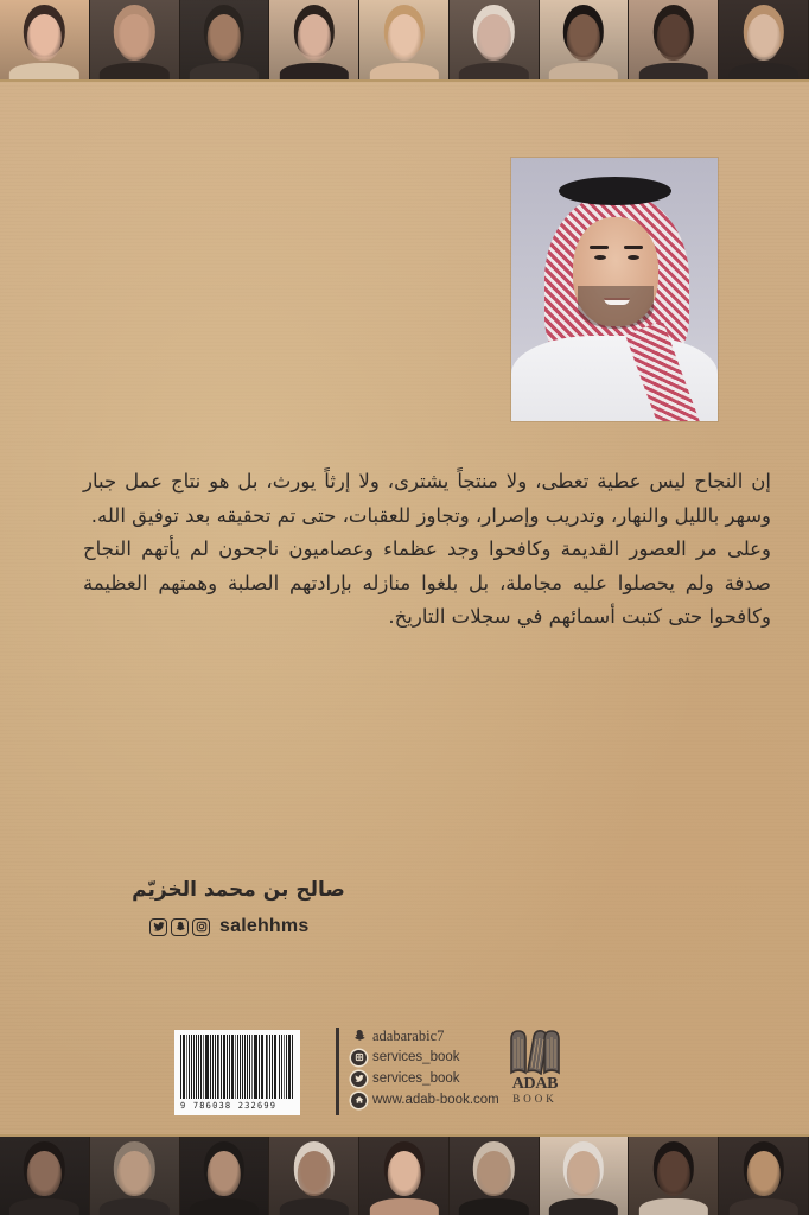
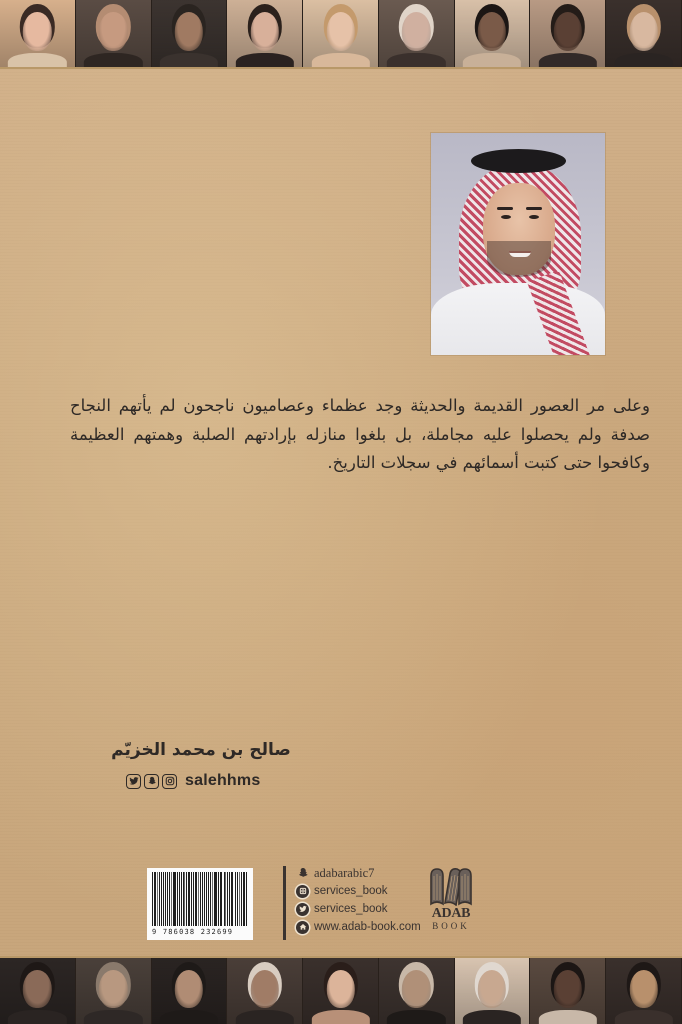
- إن النجاح ليس عطية تعطى، ولا منتجاً يشترى، ولا إرثاً يورث، بل هو نتاج عمل جبار وسهر بالليل والنهار، وتدريب وإصرار، وتجاوز للعقبات، حتى تم تحقيقه بعد توفيق الله.
- وعلى مر العصور القديمة وكافحوا وجد عظماء وعصاميون ناجحون لم يأتهم النجاح صدفة ولم يحصلوا عليه مجاملة، بل بلغوا منازله بإرادتهم الصلبة وهمتهم العظيمة وكافحوا حتى كتبت أسمائهم في سجلات التاريخ.
+ وعلى مر العصور القديمة والحديثة وجد عظماء وعصاميون ناجحون لم يأتهم النجاح صدفة ولم يحصلوا عليه مجاملة، بل بلغوا منازله بإرادتهم الصلبة وهمتهم العظيمة وكافحوا حتى كتبت أسمائهم في سجلات التاريخ.
  صالح بن محمد الخزيّم
  salehhms
  9 786038 232699
  adabarabic7
  services_book
  services_book
  www.adab-book.com
  ADAB
  BOOK
